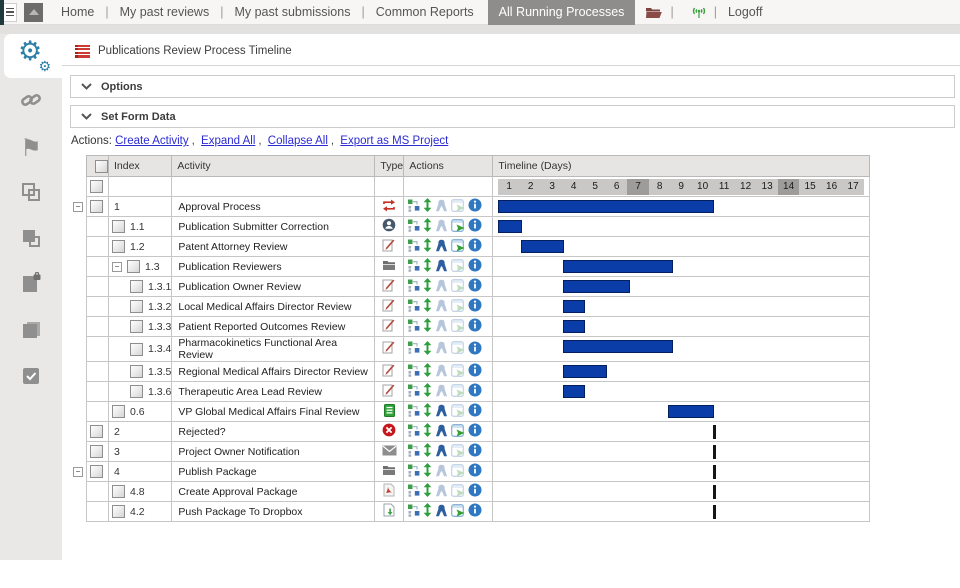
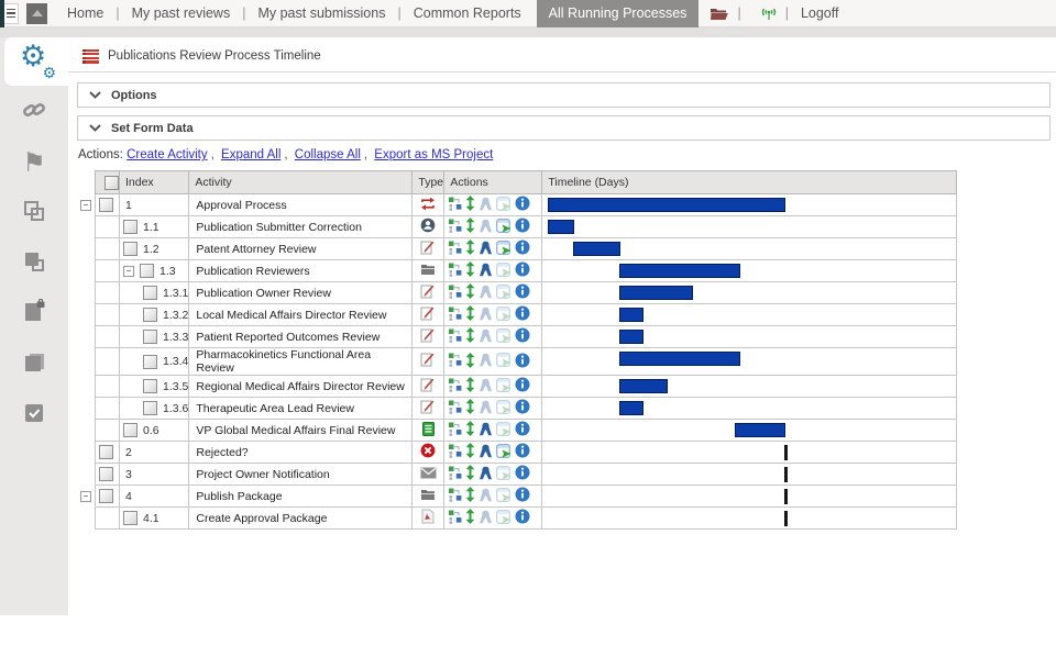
  Home
  |
  My past reviews
  |
  My past submissions
  |
  Common Reports
  All Running Processes
  |
  |
  Logoff
  ⚙
  ⚙
  ⚑
  Publications Review Process Timeline
  Options
  Set Form Data
  Actions: Create Activity , Expand All , Collapse All , Export as MS Project
  	Index	Activity	Type	Actions	Timeline (Days)
- 					1 2 3 4 5 6 7 8 9 10 11 12 13 14 15 16 17
  −	1	Approval Process
  	1.1	Publication Submitter Correction
  	1.2	Patent Attorney Review
  	− 1.3	Publication Reviewers
  	1.3.1	Publication Owner Review
  	1.3.2	Local Medical Affairs Director Review
  	1.3.3	Patient Reported Outcomes Review
  	1.3.4	Pharmacokinetics Functional Area Review
  	1.3.5	Regional Medical Affairs Director Review
  	1.3.6	Therapeutic Area Lead Review
  	0.6	VP Global Medical Affairs Final Review
  	2	Rejected?
  	3	Project Owner Notification
  −	4	Publish Package
- 	4.8	Create Approval Package
+ 	4.1	Create Approval Package
- 	4.2	Push Package To Dropbox
